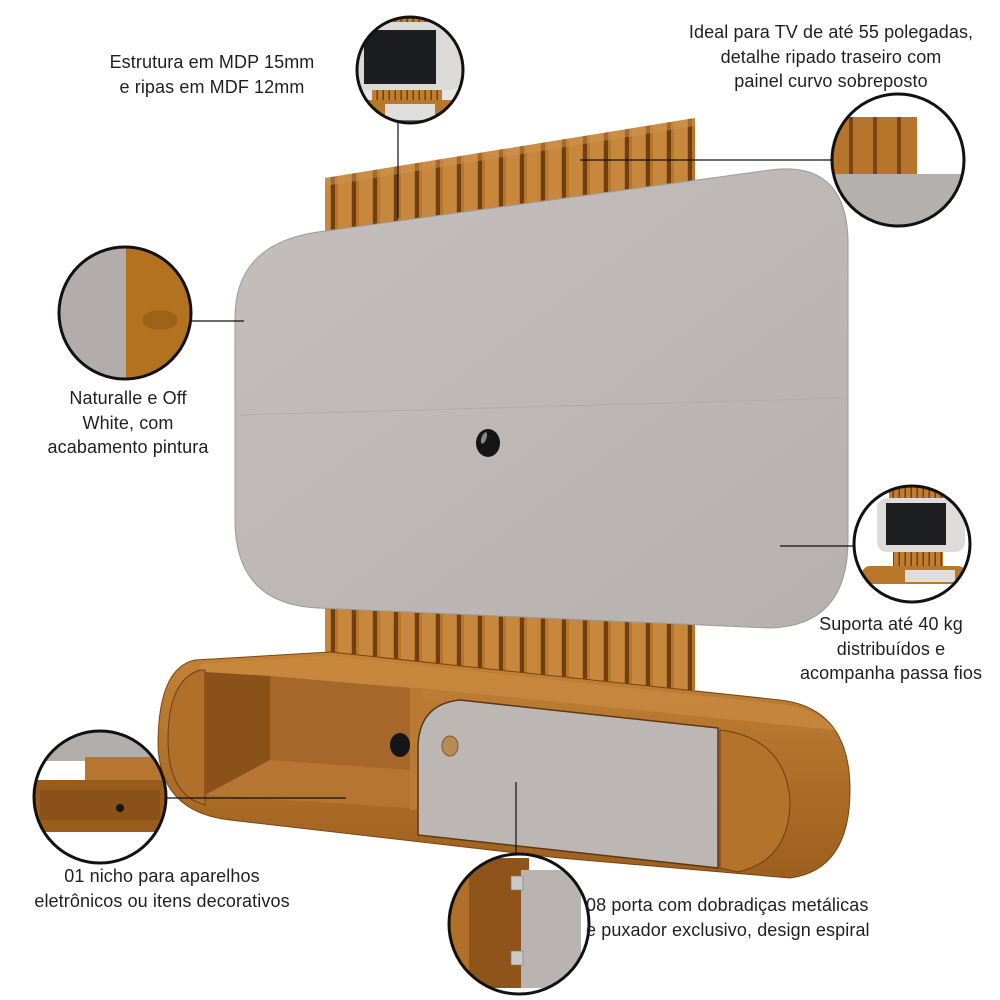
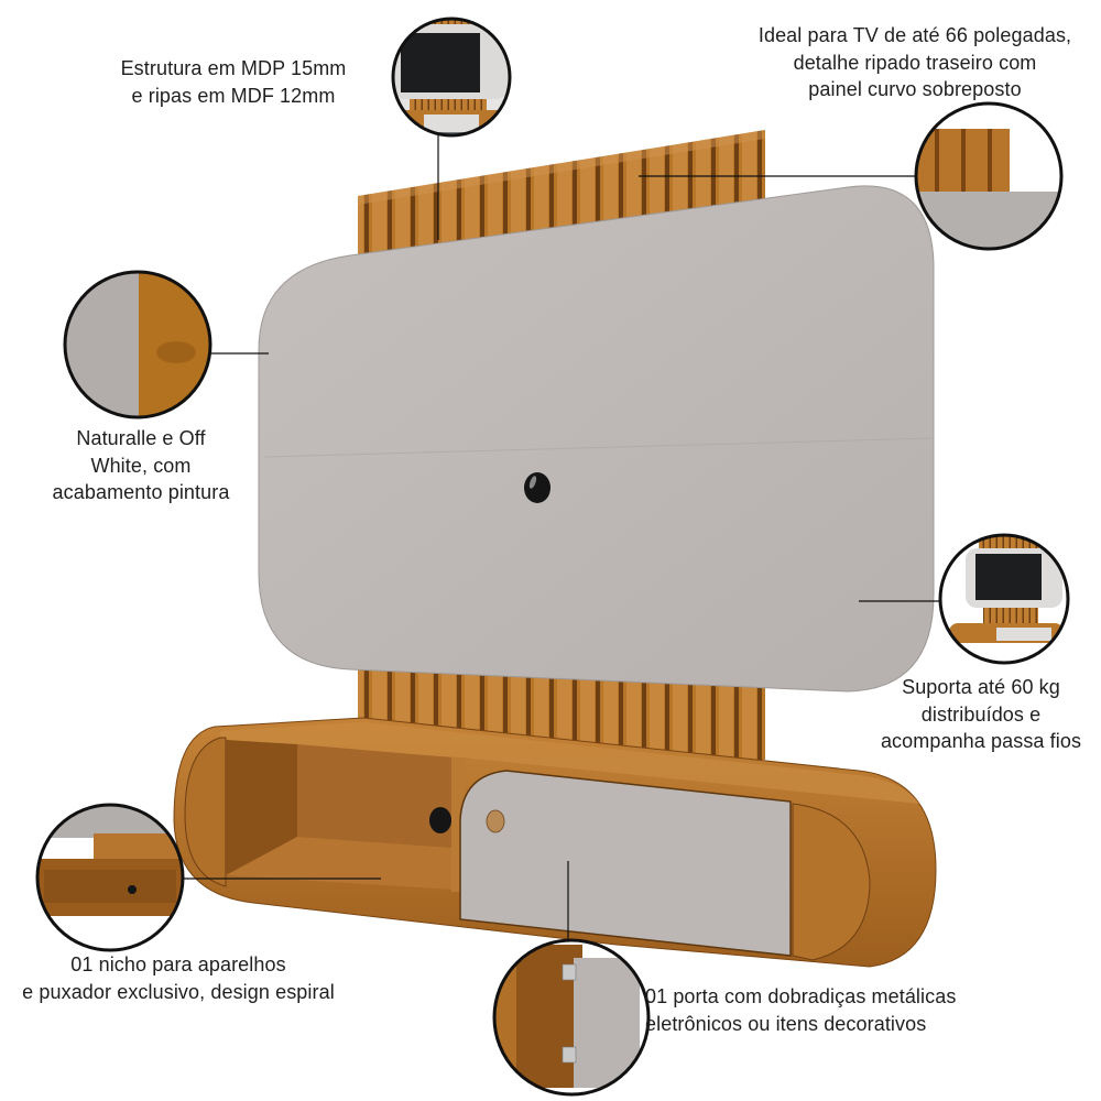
  Estrutura em MDP 15mm
  e ripas em MDF 12mm
- Ideal para TV de até 55 polegadas,
+ Ideal para TV de até 66 polegadas,
  detalhe ripado traseiro com
  painel curvo sobreposto
  Naturalle e Off
  White, com
  acabamento pintura
- Suporta até 40 kg
+ Suporta até 60 kg
  distribuídos e
  acompanha passa fios
  01 nicho para aparelhos
- eletrônicos ou itens decorativos
+ e puxador exclusivo, design espiral
- 08 porta com dobradiças metálicas
+ 01 porta com dobradiças metálicas
- e puxador exclusivo, design espiral
+ eletrônicos ou itens decorativos
